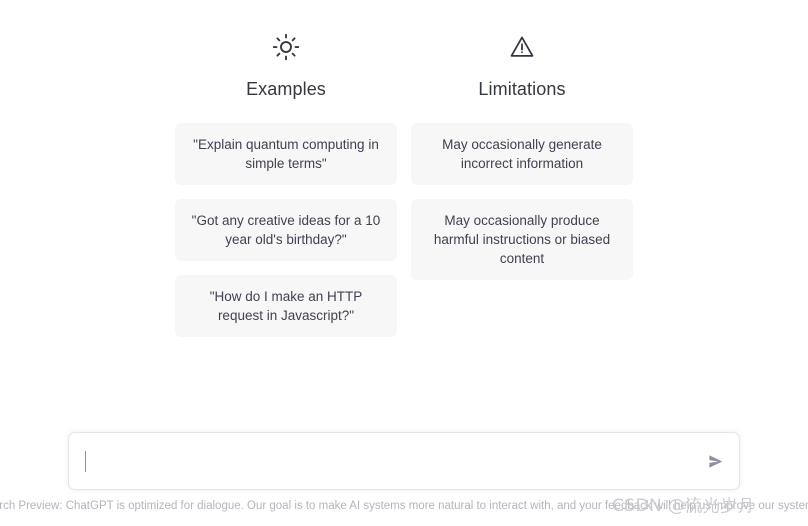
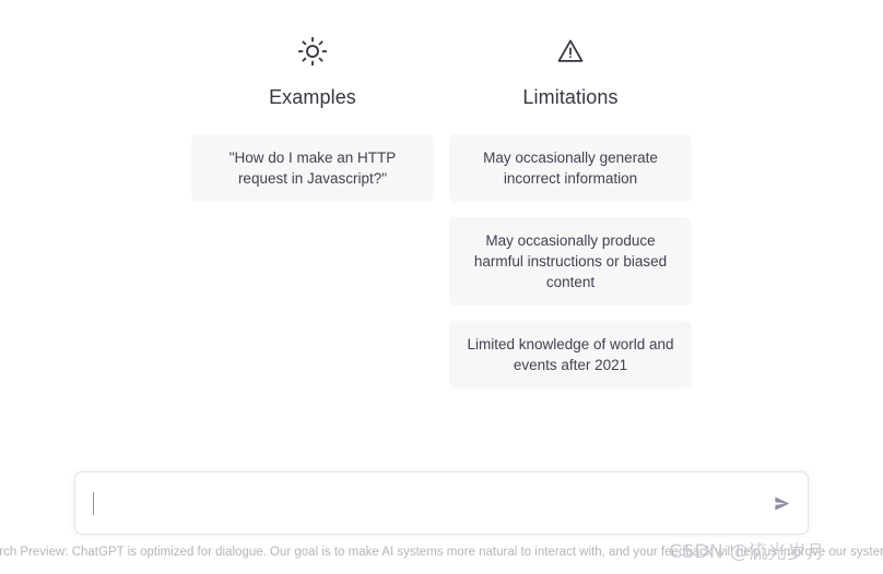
  Examples
- "Explain quantum computing in simple terms"
- "Got any creative ideas for a 10 year old's birthday?"
  "How do I make an HTTP request in Javascript?"
  Limitations
  May occasionally generate incorrect information
  May occasionally produce harmful instructions or biased content
+ Limited knowledge of world and events after 2021
  rch Preview: ChatGPT is optimized for dialogue. Our goal is to make AI systems more natural to interact with, and your feedback will help us improve our syste
  CSDN @流光岁月
